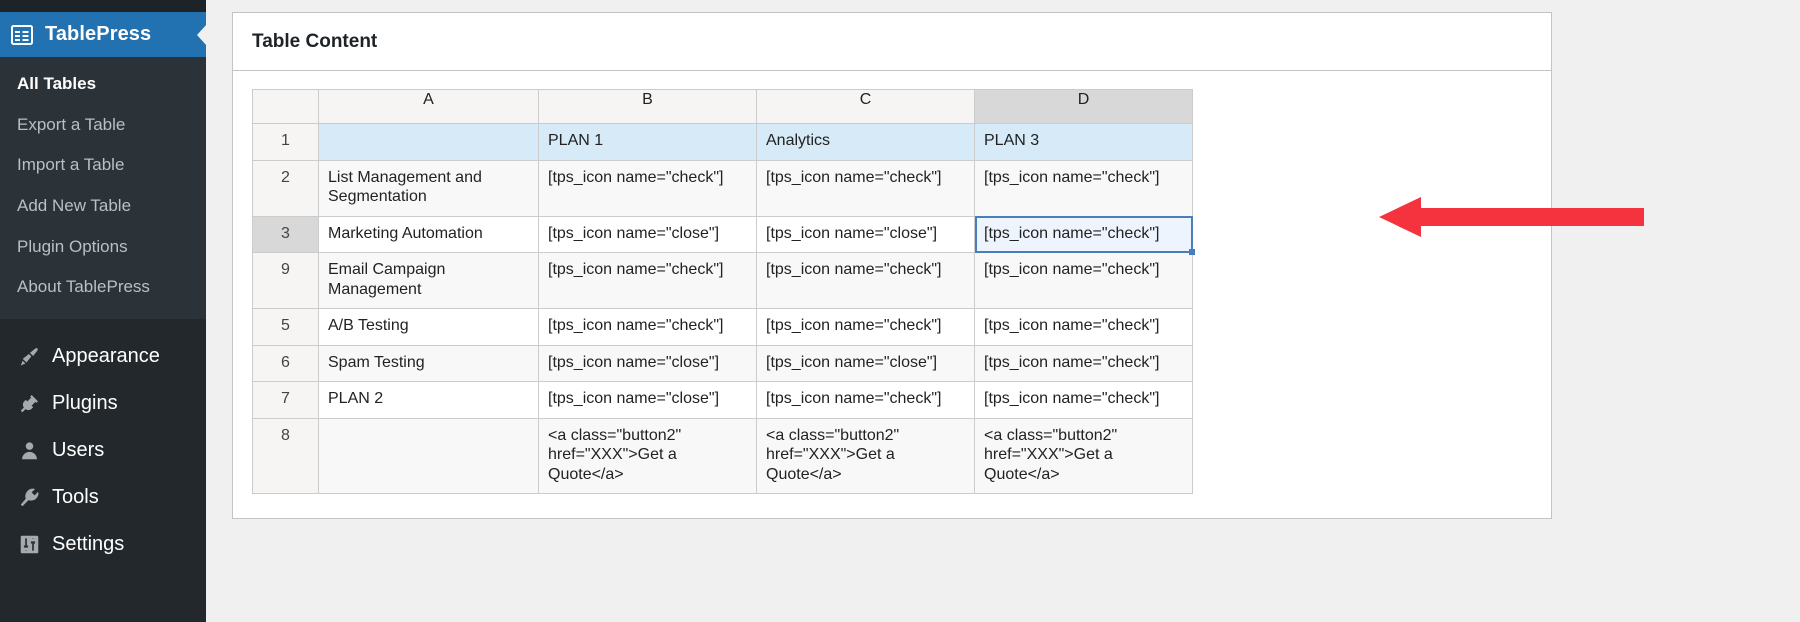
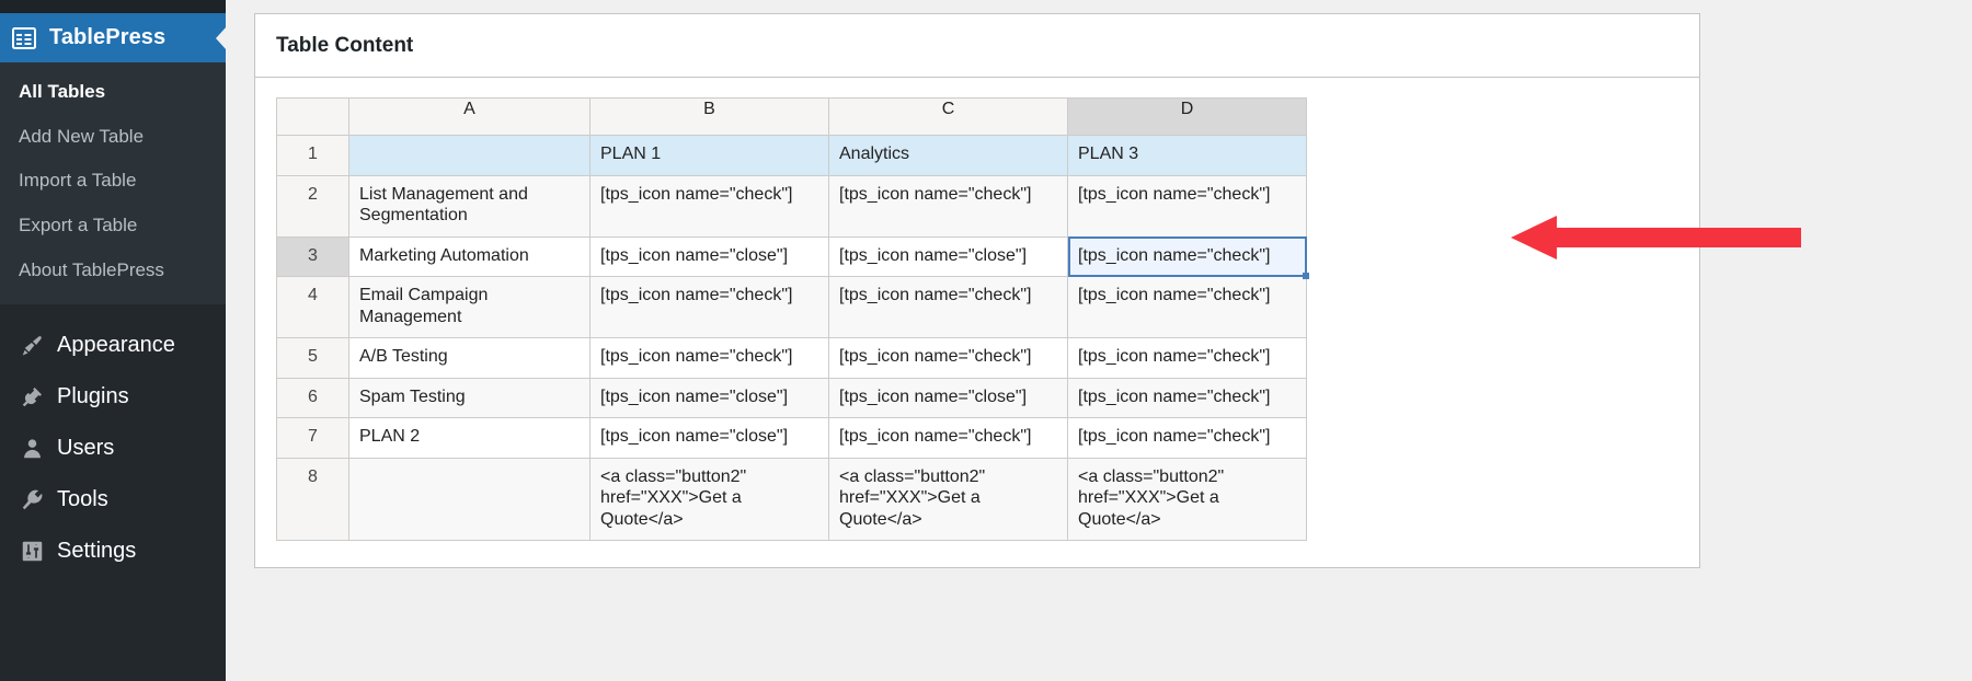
  TablePress
  All Tables
- Export a Table
+ Add New Table
  Import a Table
- Add New Table
+ Export a Table
- Plugin Options
  About TablePress
  Appearance
  Plugins
  Users
  Tools
  Settings
  Table Content
  	A	B	C	D
  1		PLAN 1	Analytics	PLAN 3
  2	List Management and Segmentation	[tps_icon name="check"]	[tps_icon name="check"]	[tps_icon name="check"]
  3	Marketing Automation	[tps_icon name="close"]	[tps_icon name="close"]	[tps_icon name="check"]
- 9	Email Campaign Management	[tps_icon name="check"]	[tps_icon name="check"]	[tps_icon name="check"]
+ 4	Email Campaign Management	[tps_icon name="check"]	[tps_icon name="check"]	[tps_icon name="check"]
  5	A/B Testing	[tps_icon name="check"]	[tps_icon name="check"]	[tps_icon name="check"]
  6	Spam Testing	[tps_icon name="close"]	[tps_icon name="close"]	[tps_icon name="check"]
  7	PLAN 2	[tps_icon name="close"]	[tps_icon name="check"]	[tps_icon name="check"]
  8		<a class="button2" href="XXX">Get a Quote</a>	<a class="button2" href="XXX">Get a Quote</a>	<a class="button2" href="XXX">Get a Quote</a>
